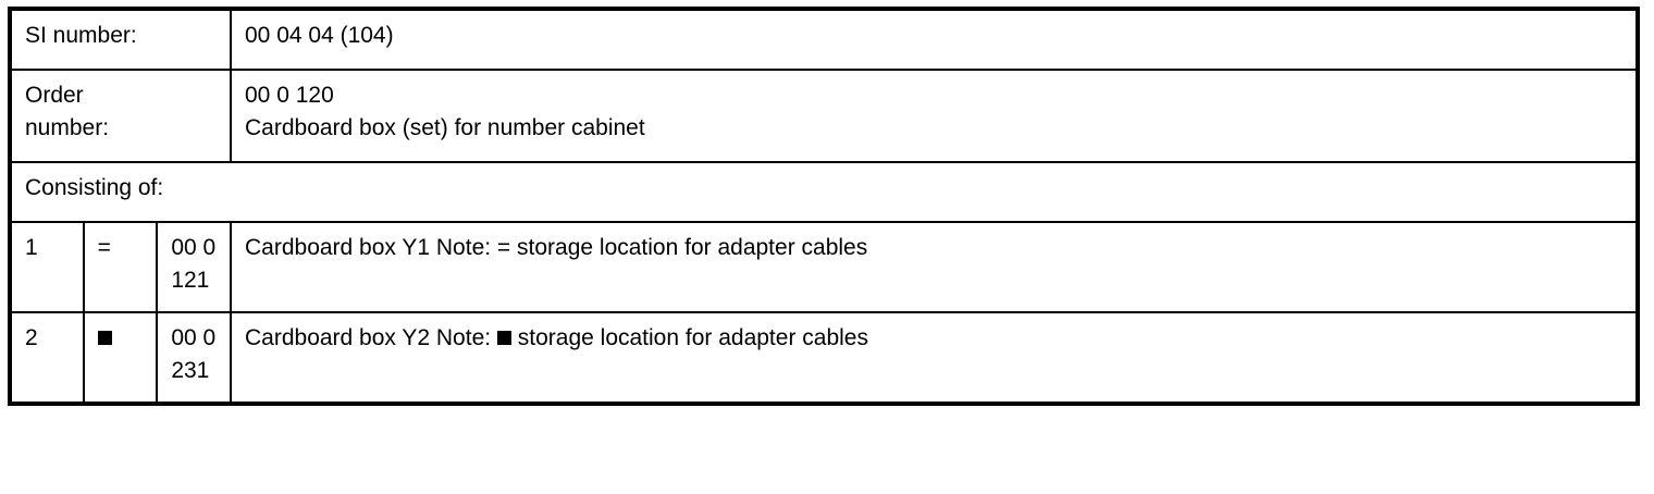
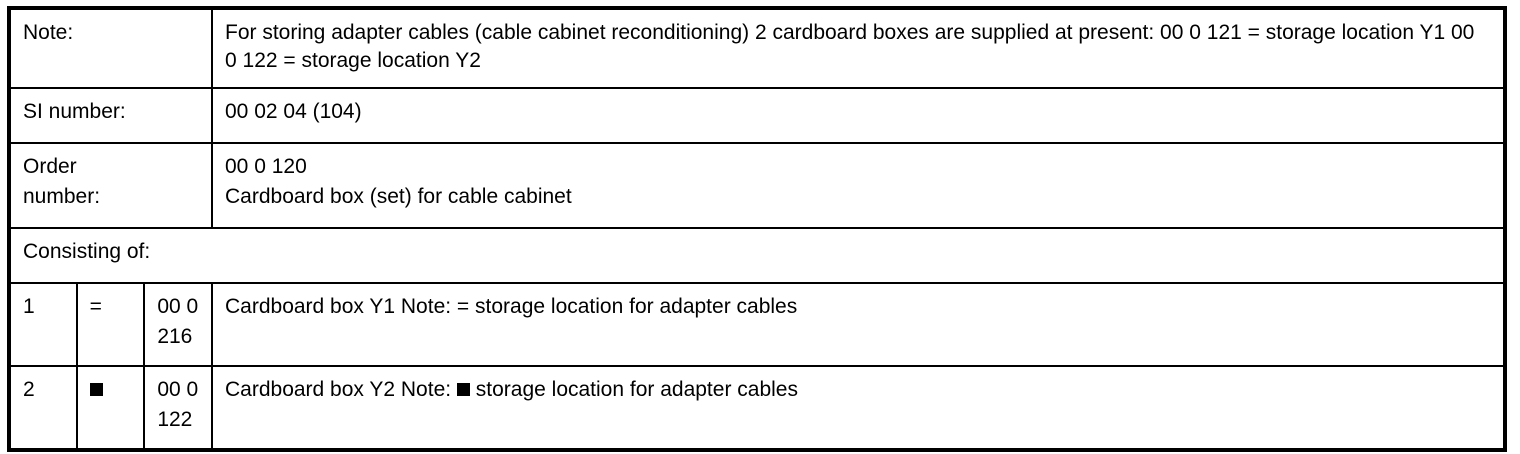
+ Note:	For storing adapter cables (cable cabinet reconditioning) 2 cardboard boxes are supplied at present: 00 0 121 = storage location Y1 00 0 122 = storage location Y2
- SI number:	00 04 04 (104)
+ SI number:	00 02 04 (104)
- Order number:	00 0 120 Cardboard box (set) for number cabinet
+ Order number:	00 0 120 Cardboard box (set) for cable cabinet
  Consisting of:
- 1	=	00 0 121	Cardboard box Y1 Note: = storage location for adapter cables
+ 1	=	00 0 216	Cardboard box Y1 Note: = storage location for adapter cables
- 2		00 0 231	Cardboard box Y2 Note: storage location for adapter cables
+ 2		00 0 122	Cardboard box Y2 Note: storage location for adapter cables
